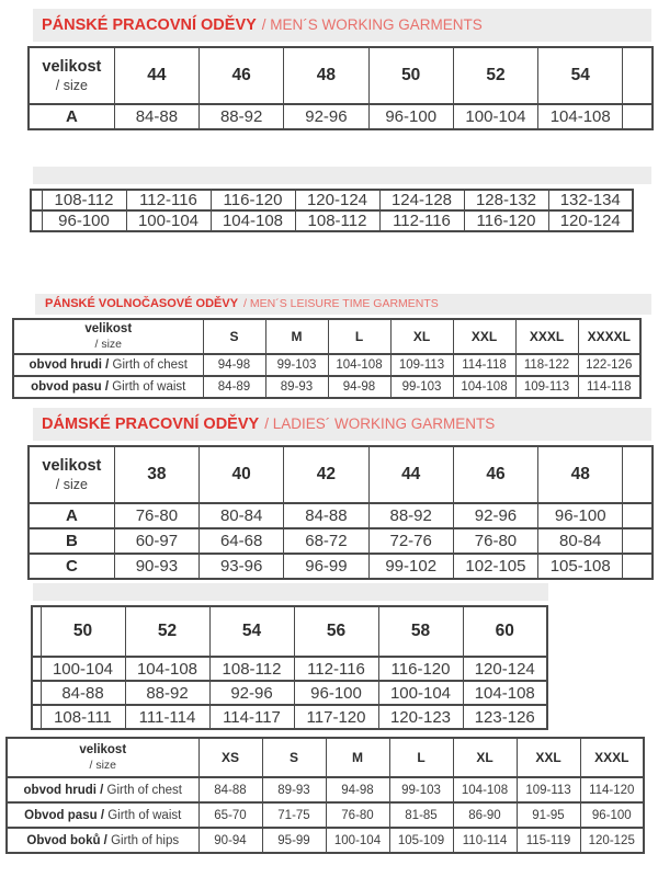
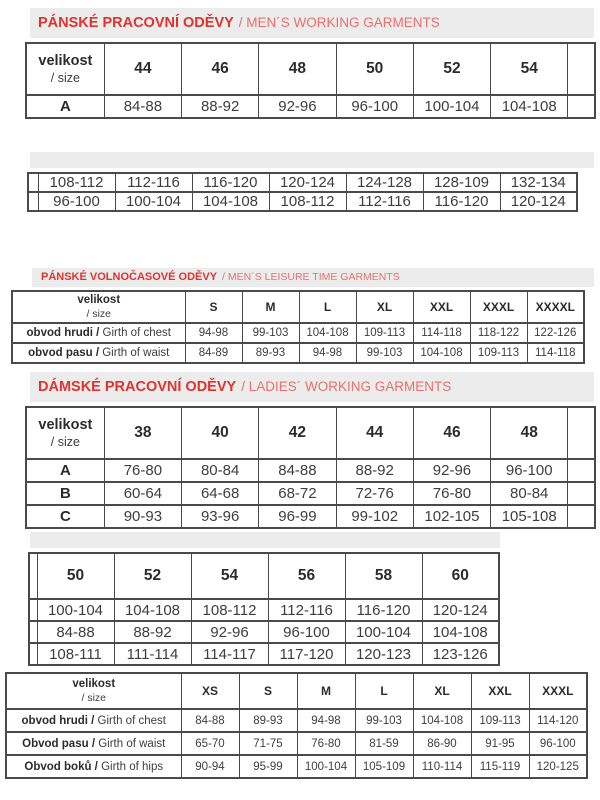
  PÁNSKÉ PRACOVNÍ ODĚVY / MEN´S WORKING GARMENTS
  velikost/ size	44	46	48	50	52	54
  A	84-88	88-92	92-96	96-100	100-104	104-108
- 	108-112	112-116	116-120	120-124	124-128	128-132	132-134
+ 	108-112	112-116	116-120	120-124	124-128	128-109	132-134
  	96-100	100-104	104-108	108-112	112-116	116-120	120-124
  PÁNSKÉ VOLNOČASOVÉ ODĚVY / MEN´S LEISURE TIME GARMENTS
  velikost/ size	S	M	L	XL	XXL	XXXL	XXXXL
  obvod hrudi / Girth of chest	94-98	99-103	104-108	109-113	114-118	118-122	122-126
  obvod pasu / Girth of waist	84-89	89-93	94-98	99-103	104-108	109-113	114-118
  DÁMSKÉ PRACOVNÍ ODĚVY / LADIES´ WORKING GARMENTS
  velikost/ size	38	40	42	44	46	48
  A	76-80	80-84	84-88	88-92	92-96	96-100
- B	60-97	64-68	68-72	72-76	76-80	80-84
+ B	60-64	64-68	68-72	72-76	76-80	80-84
  C	90-93	93-96	96-99	99-102	102-105	105-108
  	50	52	54	56	58	60
  	100-104	104-108	108-112	112-116	116-120	120-124
  	84-88	88-92	92-96	96-100	100-104	104-108
  	108-111	111-114	114-117	117-120	120-123	123-126
  velikost/ size	XS	S	M	L	XL	XXL	XXXL
  obvod hrudi / Girth of chest	84-88	89-93	94-98	99-103	104-108	109-113	114-120
- Obvod pasu / Girth of waist	65-70	71-75	76-80	81-85	86-90	91-95	96-100
+ Obvod pasu / Girth of waist	65-70	71-75	76-80	81-59	86-90	91-95	96-100
  Obvod boků / Girth of hips	90-94	95-99	100-104	105-109	110-114	115-119	120-125
